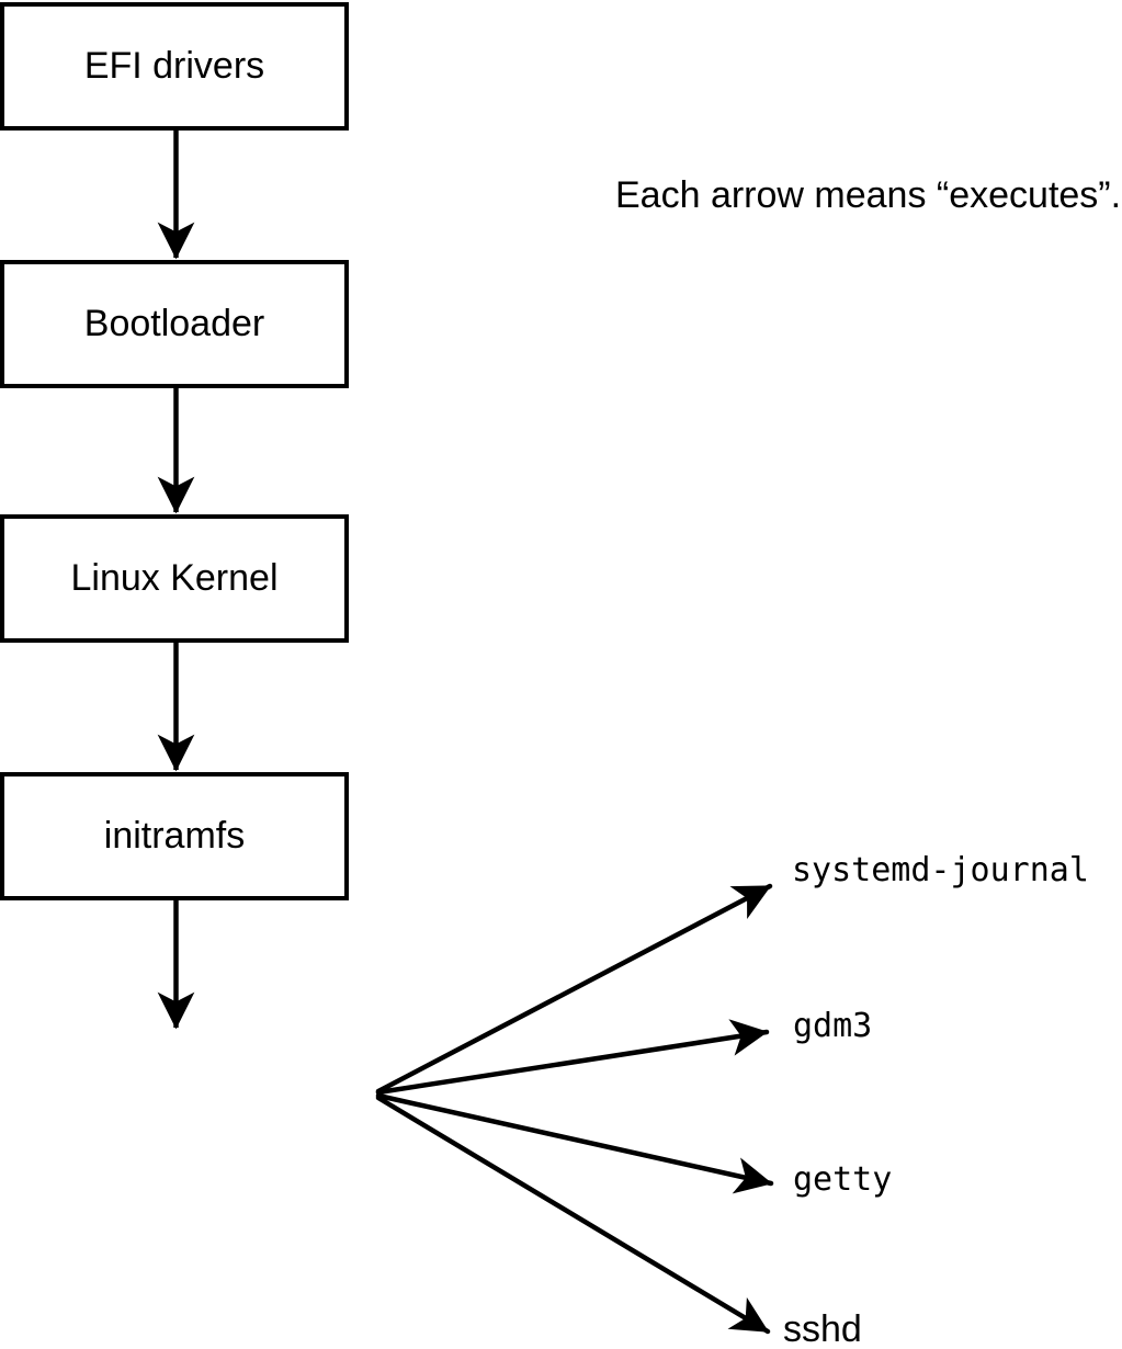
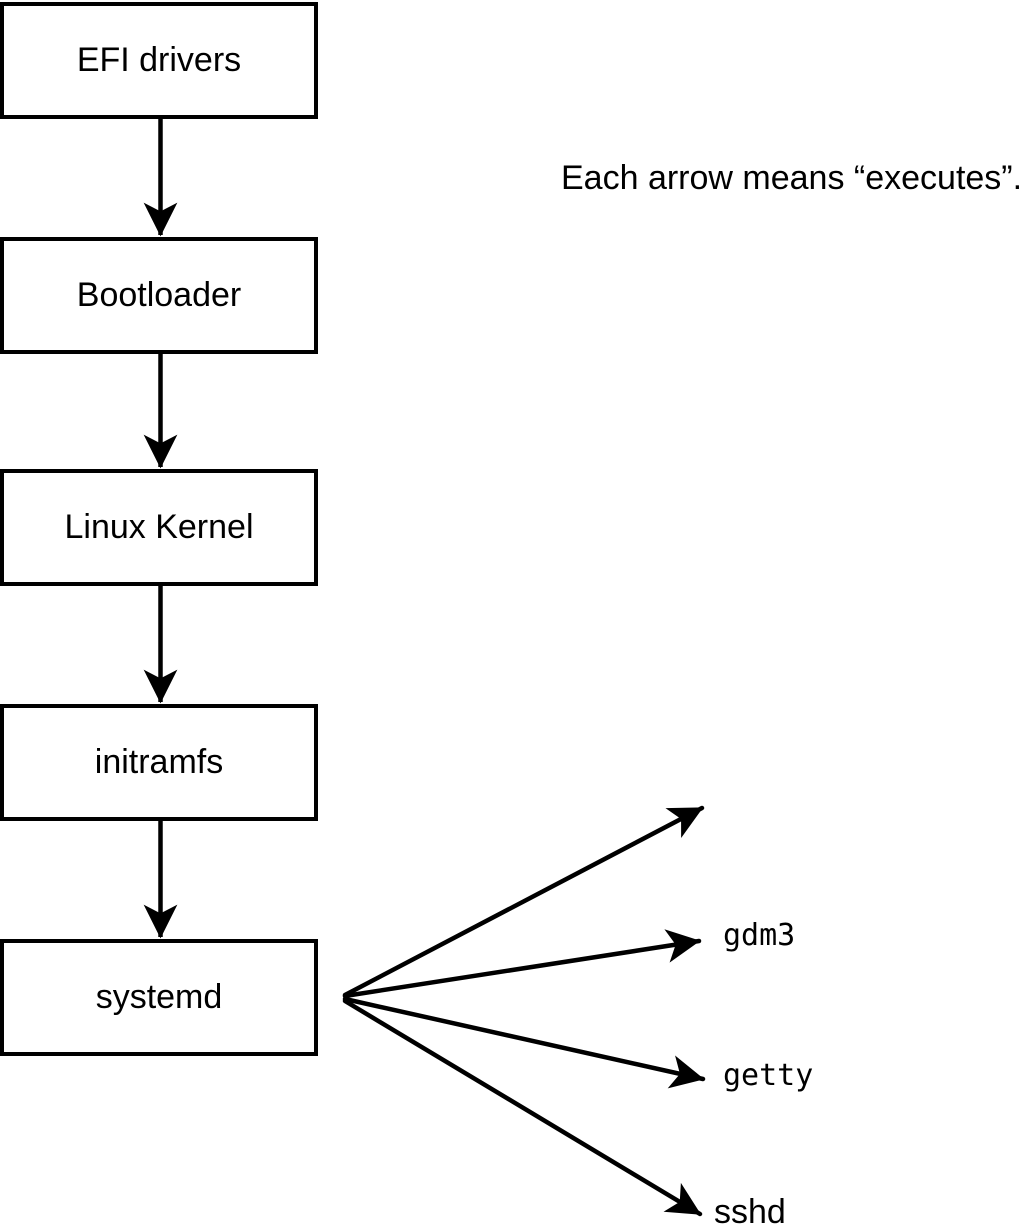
  EFI drivers
  Bootloader
  Linux Kernel
  initramfs
+ systemd
  Each arrow means “executes”.
- systemd-journal
  gdm3
  getty
  sshd
